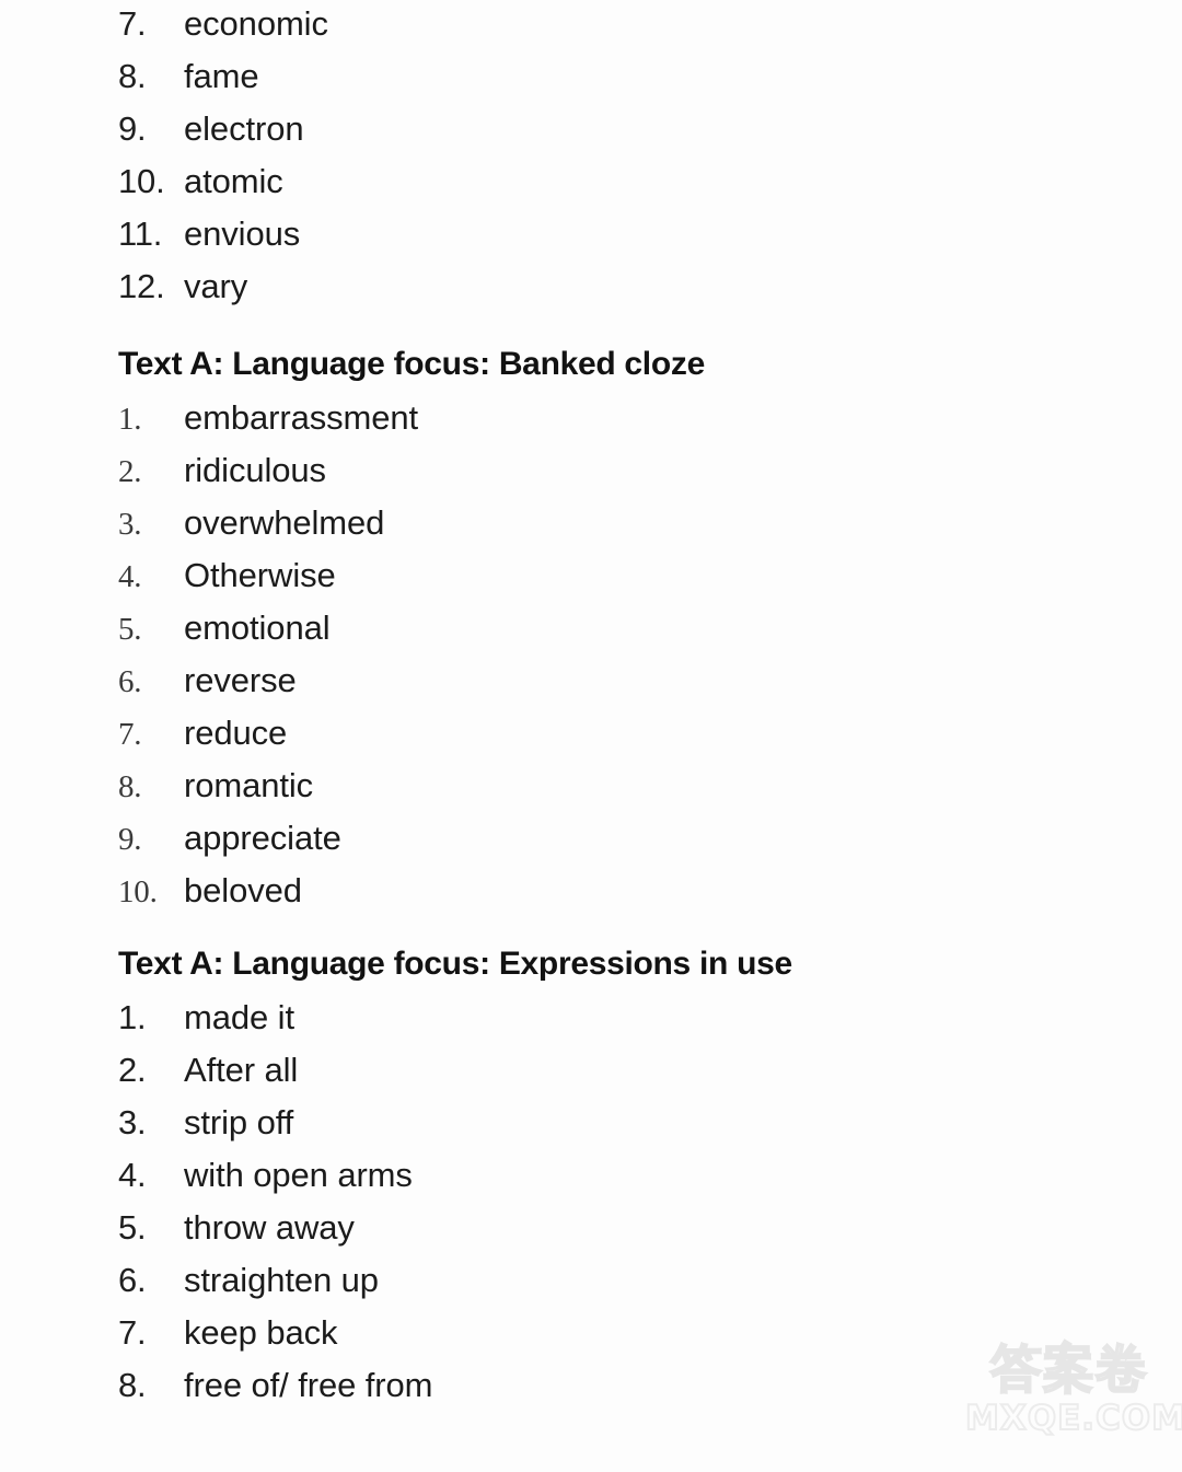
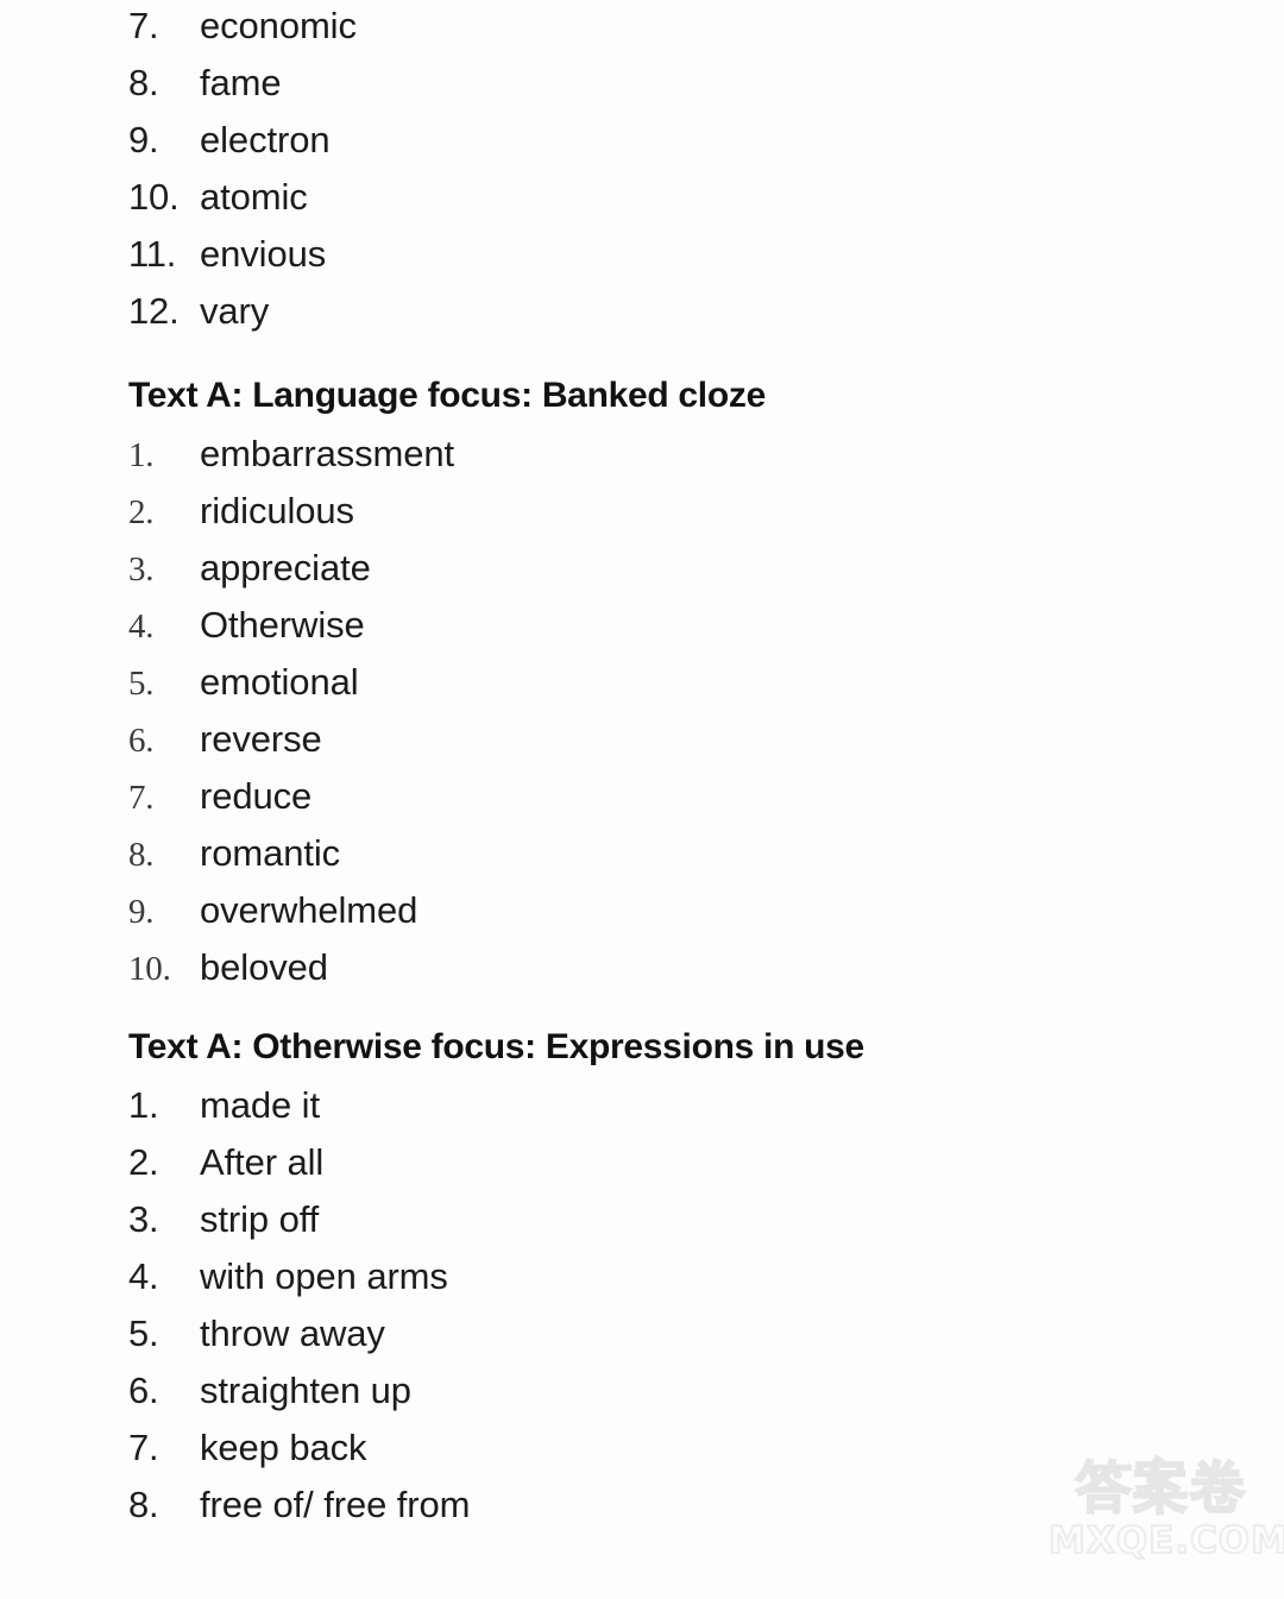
  7.
  economic
  8.
  fame
  9.
  electron
  10.
  atomic
  11.
  envious
  12.
  vary
  Text A: Language focus: Banked cloze
  1.
  embarrassment
  2.
  ridiculous
  3.
- overwhelmed
+ appreciate
  4.
  Otherwise
  5.
  emotional
  6.
  reverse
  7.
  reduce
  8.
  romantic
  9.
- appreciate
+ overwhelmed
  10.
  beloved
- Text A: Language focus: Expressions in use
+ Text A: Otherwise focus: Expressions in use
  1.
  made it
  2.
  After all
  3.
  strip off
  4.
  with open arms
  5.
  throw away
  6.
  straighten up
  7.
  keep back
  8.
  free of/ free from
